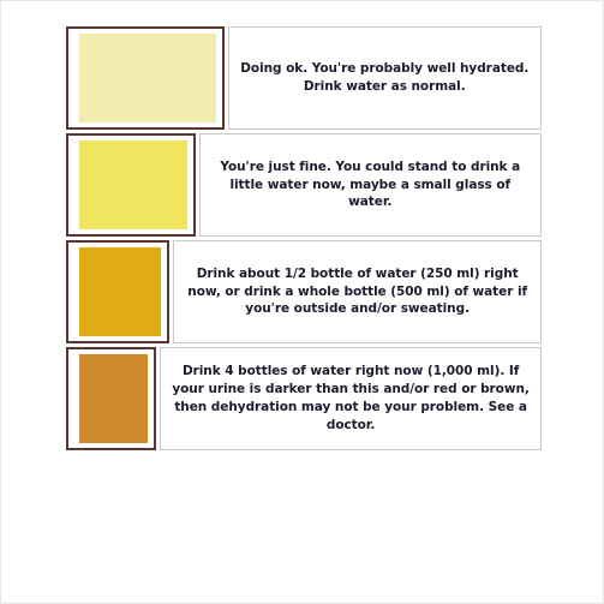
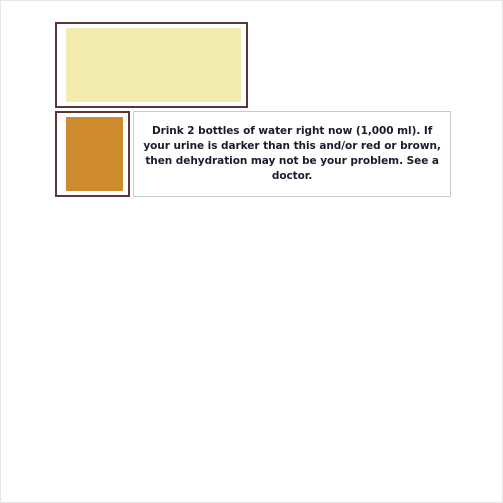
- Doing ok. You're probably well hydrated. Drink water as normal.
- You're just fine. You could stand to drink a little water now, maybe a small glass of water.
- Drink about 1/2 bottle of water (250 ml) right now, or drink a whole bottle (500 ml) of water if you're outside and/or sweating.
- Drink 4 bottles of water right now (1,000 ml). If your urine is darker than this and/or red or brown, then dehydration may not be your problem. See a doctor.
+ Drink 2 bottles of water right now (1,000 ml). If your urine is darker than this and/or red or brown, then dehydration may not be your problem. See a doctor.
